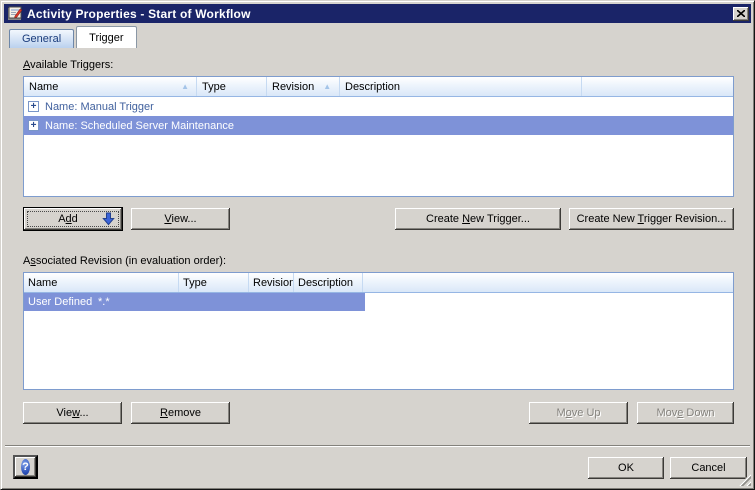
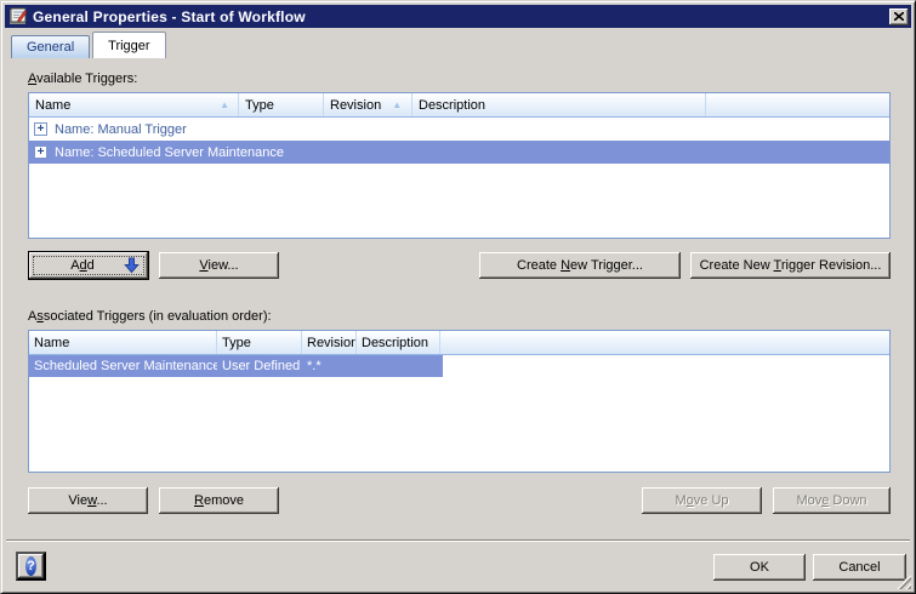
- Activity Properties - Start of Workflow
+ General Properties - Start of Workflow
  General
  Trigger
  Available Triggers:
  Name
  ▲
  Type
  Revision
  ▲
  Description
  +
  Name: Manual Trigger
  +
  Name: Scheduled Server Maintenance
  Add
  View...
  Create New Trigger...
  Create New Trigger Revision...
- Associated Revision (in evaluation order):
+ Associated Triggers (in evaluation order):
  Name
  Type
  Revision
  Description
+ Scheduled Server Maintenance
  User Defined
  *.*
  View...
  Remove
  Move Up
  Move Down
  ?
  OK
  Cancel
